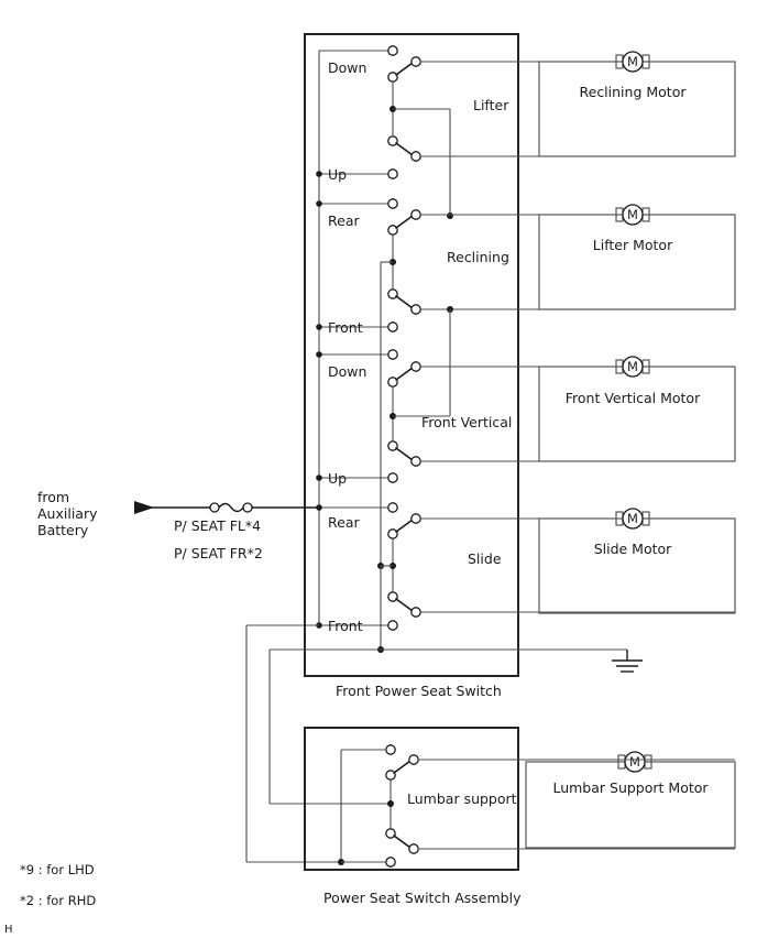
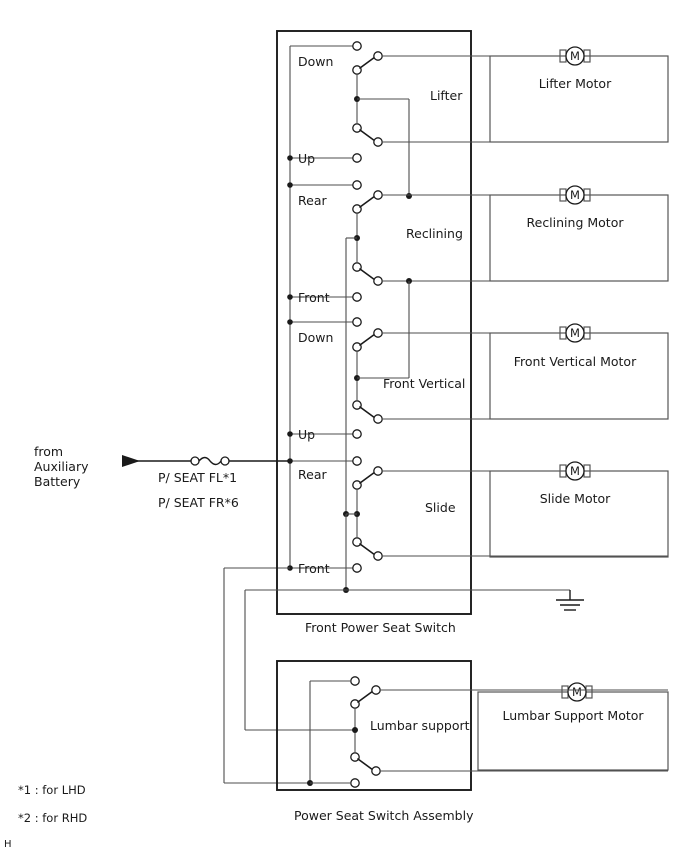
  Front Power Seat Switch
  Lifter
  Down
  Up
  Reclining
  Rear
  Front
  Front Vertical
  Down
  Up
  Slide
  Rear
  Front
  M
- Reclining Motor
+ Lifter Motor
  M
- Lifter Motor
+ Reclining Motor
  M
  Front Vertical Motor
  M
  Slide Motor
  M
  Lumbar Support Motor
  Power Seat Switch Assembly
  Lumbar support
  from
  Auxiliary
  Battery
- P/ SEAT FL*4
+ P/ SEAT FL*1
- P/ SEAT FR*2
+ P/ SEAT FR*6
- *9 : for LHD
+ *1 : for LHD
  *2 : for RHD
  H
